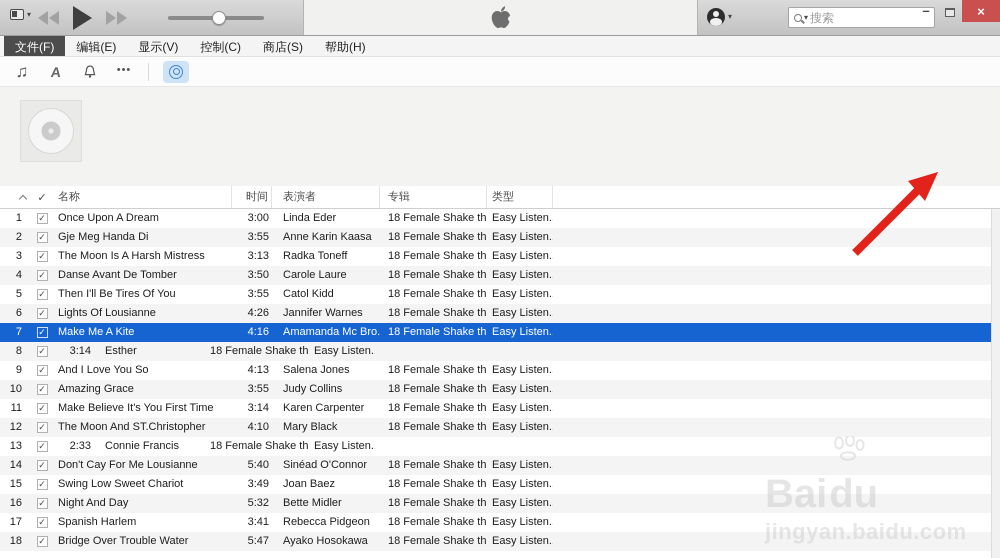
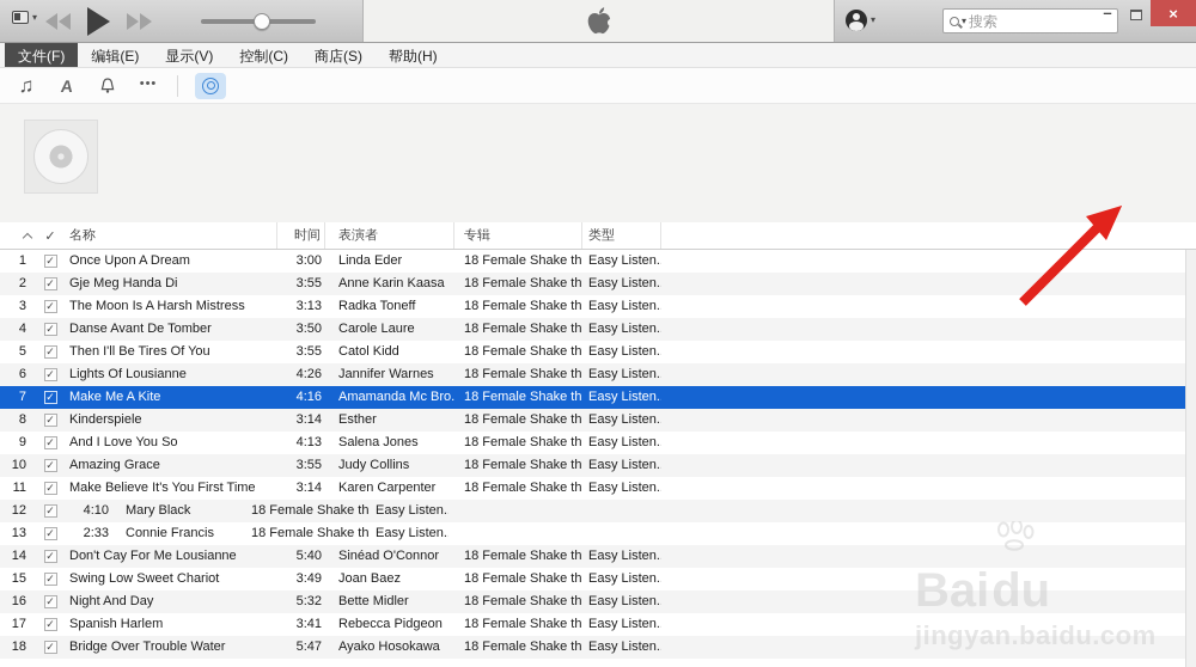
  ▾
  ▾
  ▾
  搜索
  –
  ×
  文件(F)
  编辑(E)
  显示(V)
  控制(C)
  商店(S)
  帮助(H)
  ♫
  •••
  ✓
  名称
  时间
  表演者
  专辑
  类型
  1
  ✓
  Once Upon A Dream
  3:00
  Linda Eder
  18 Female Shake th
  Easy Listen.
  2
  ✓
  Gje Meg Handa Di
  3:55
  Anne Karin Kaasa
  18 Female Shake th
  Easy Listen.
  3
  ✓
  The Moon Is A Harsh Mistress
  3:13
  Radka Toneff
  18 Female Shake th
  Easy Listen.
  4
  ✓
  Danse Avant De Tomber
  3:50
  Carole Laure
  18 Female Shake th
  Easy Listen.
  5
  ✓
  Then I'll Be Tires Of You
  3:55
  Catol Kidd
  18 Female Shake th
  Easy Listen.
  6
  ✓
  Lights Of Lousianne
  4:26
  Jannifer Warnes
  18 Female Shake th
  Easy Listen.
  7
  ✓
  Make Me A Kite
  4:16
  Amamanda Mc Bro.
  18 Female Shake th
  Easy Listen.
  8
  ✓
+ Kinderspiele
  3:14
  Esther
  18 Female Shake th
  Easy Listen.
  9
  ✓
  And I Love You So
  4:13
  Salena Jones
  18 Female Shake th
  Easy Listen.
  10
  ✓
  Amazing Grace
  3:55
  Judy Collins
  18 Female Shake th
  Easy Listen.
  11
  ✓
  Make Believe It's You First Time
  3:14
  Karen Carpenter
  18 Female Shake th
  Easy Listen.
  12
  ✓
- The Moon And ST.Christopher
  4:10
  Mary Black
  18 Female Shake th
  Easy Listen.
  13
  ✓
  2:33
  Connie Francis
  18 Female Shake th
  Easy Listen.
  14
  ✓
  Don't Cay For Me Lousianne
  5:40
  Sinéad O'Connor
  18 Female Shake th
  Easy Listen.
  15
  ✓
  Swing Low Sweet Chariot
  3:49
  Joan Baez
  18 Female Shake th
  Easy Listen.
  16
  ✓
  Night And Day
  5:32
  Bette Midler
  18 Female Shake th
  Easy Listen.
  17
  ✓
  Spanish Harlem
  3:41
  Rebecca Pidgeon
  18 Female Shake th
  Easy Listen.
  18
  ✓
  Bridge Over Trouble Water
  5:47
  Ayako Hosokawa
  18 Female Shake th
  Easy Listen.
  Bai
  du
  jingyan.baidu.com
